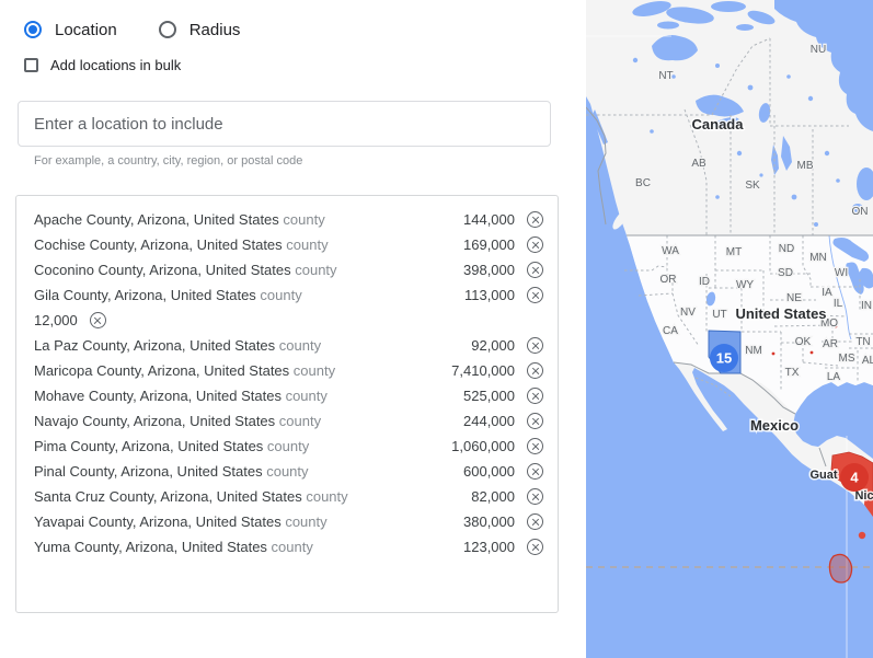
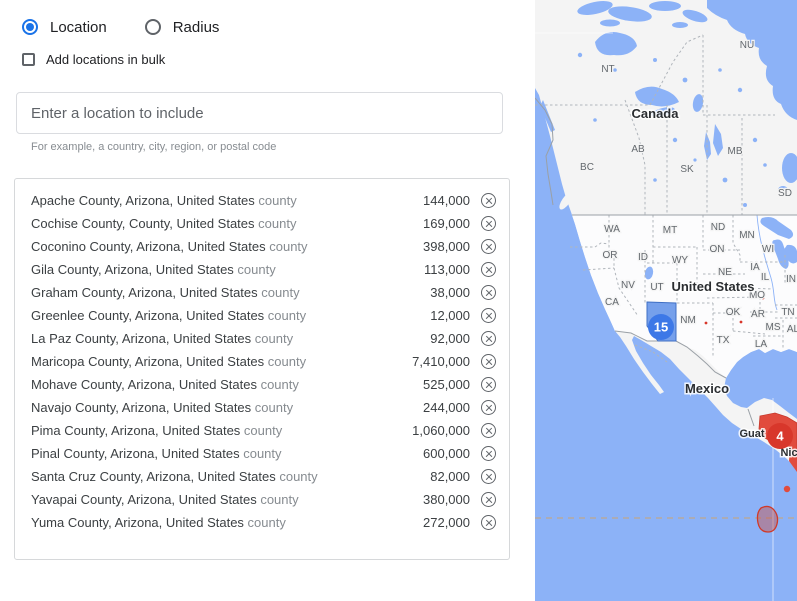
  Location
  Radius
  Add locations in bulk
  Enter a location to include
  For example, a country, city, region, or postal code
  Apache County, Arizona, United States county
  144,000
- Cochise County, Arizona, United States county
+ Cochise County, County, United States county
  169,000
  Coconino County, Arizona, United States county
  398,000
  Gila County, Arizona, United States county
  113,000
+ Graham County, Arizona, United States county
+ 38,000
+ Greenlee County, Arizona, United States county
  12,000
  La Paz County, Arizona, United States county
  92,000
  Maricopa County, Arizona, United States county
  7,410,000
  Mohave County, Arizona, United States county
  525,000
  Navajo County, Arizona, United States county
  244,000
  Pima County, Arizona, United States county
  1,060,000
  Pinal County, Arizona, United States county
  600,000
  Santa Cruz County, Arizona, United States county
  82,000
  Yavapai County, Arizona, United States county
  380,000
  Yuma County, Arizona, United States county
- 123,000
+ 272,000
  NU
  NT
  BC
  AB
  SK
  MB
- ON
+ SD
  WA
  MT
  ND
  MN
  OR
  ID
  WY
- SD
+ ON
  WI
  NE
  IA
  IL
  IN
  NV
  UT
  MO
  CA
  OK
  AR
  TN
  NM
  MS
  AL
  TX
  LA
  Canada
  United States
  Mexico
  Guat
  Nic
  15
  4
